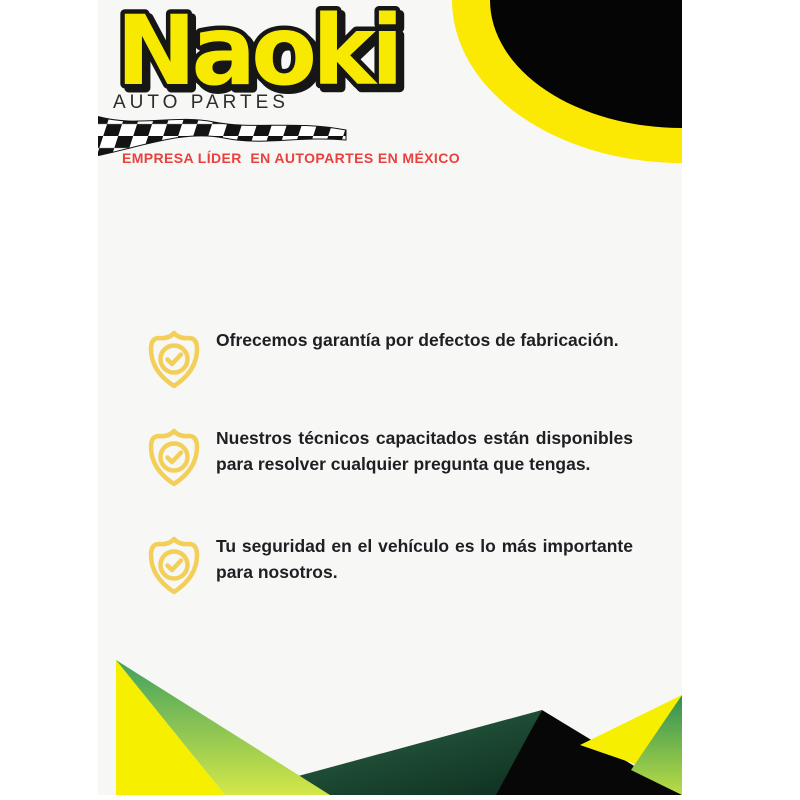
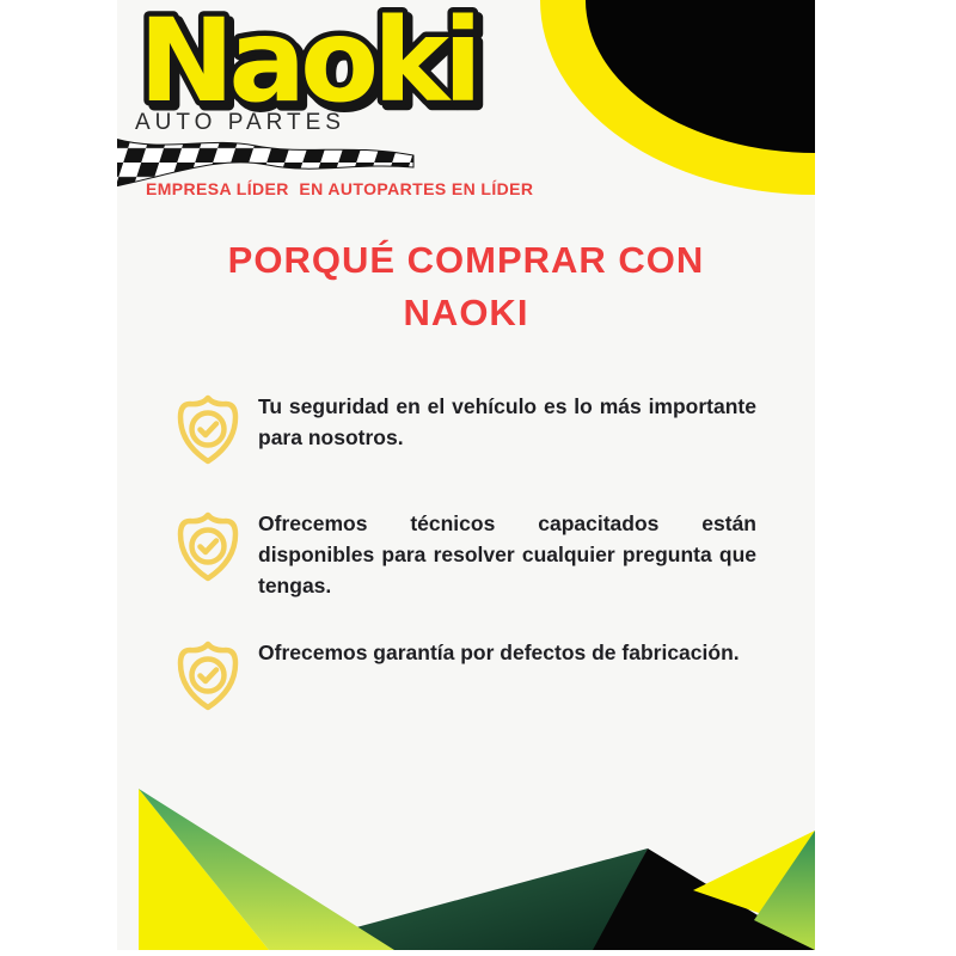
  Naoki
  AUTO PARTES
- EMPRESA LÍDER EN AUTOPARTES EN MÉXICO
+ EMPRESA LÍDER EN AUTOPARTES EN LÍDER
+ PORQUÉ COMPRAR CON
+ NAOKI
- Ofrecemos garantía por defectos de fabricación.
+ Tu seguridad en el vehículo es lo más importante para nosotros.
- Nuestros técnicos capacitados están disponibles para resolver cualquier pregunta que tengas.
+ Ofrecemos técnicos capacitados están disponibles para resolver cualquier pregunta que tengas.
- Tu seguridad en el vehículo es lo más importante para nosotros.
+ Ofrecemos garantía por defectos de fabricación.
